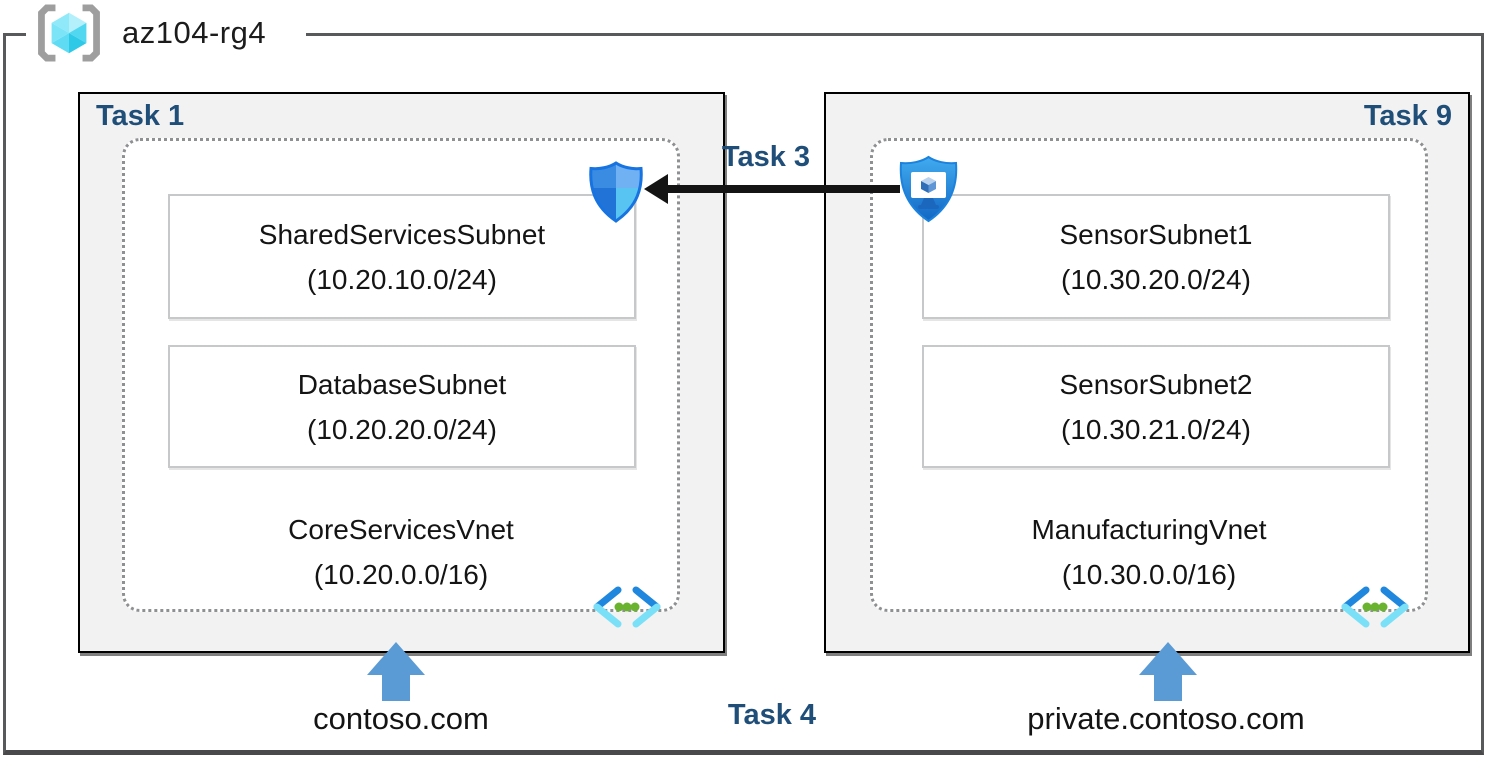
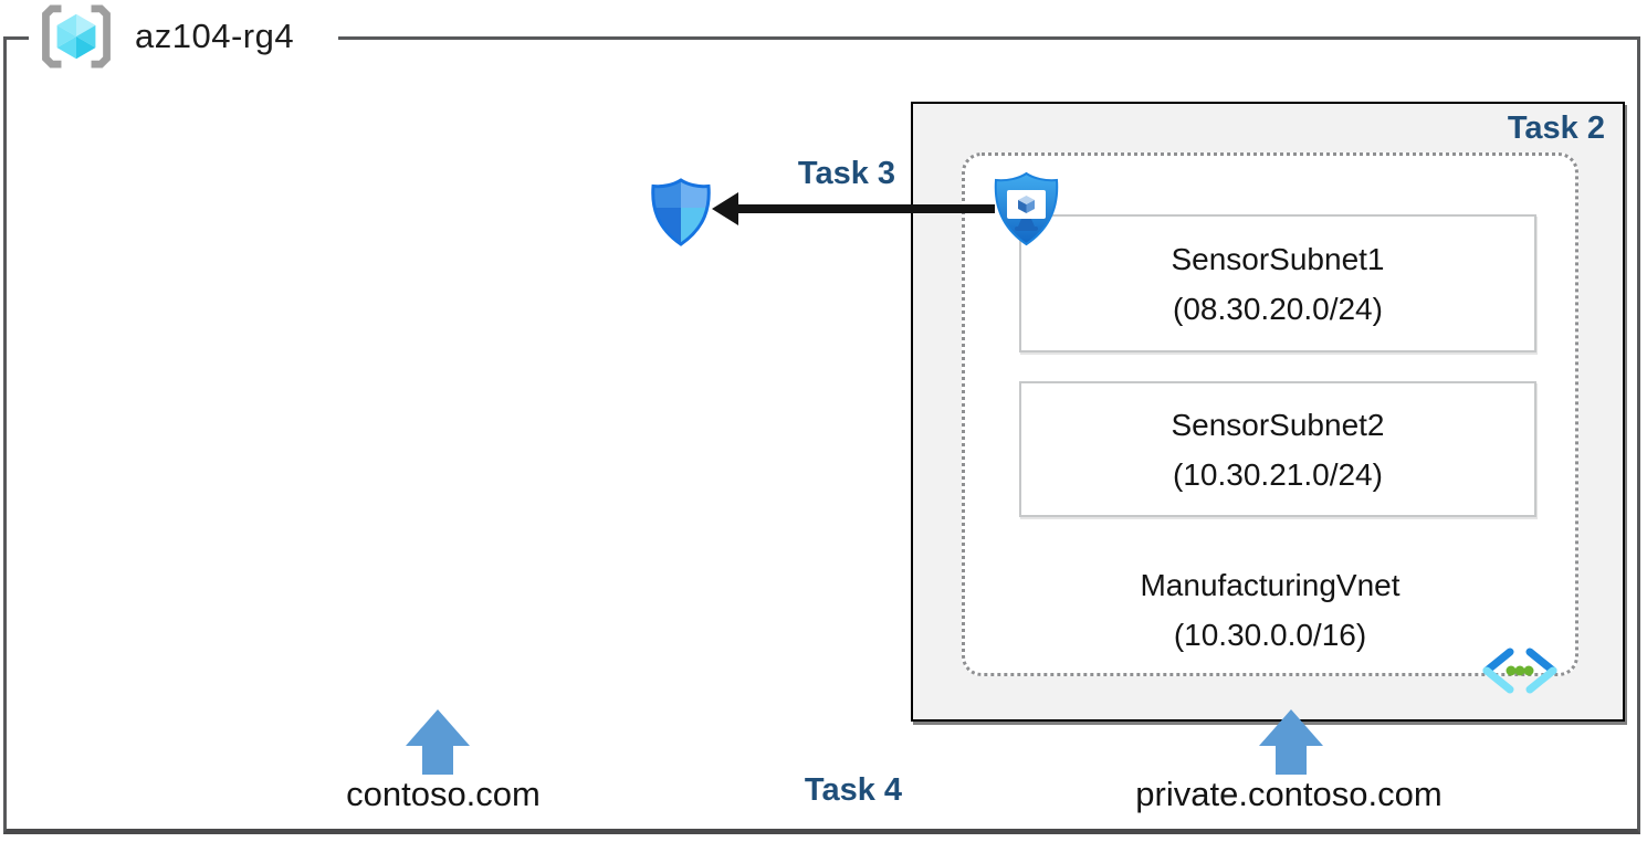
  az104-rg4
- Task 1
- SharedServicesSubnet
- (10.20.10.0/24)
- DatabaseSubnet
- (10.20.20.0/24)
- CoreServicesVnet
- (10.20.0.0/16)
- Task 9
+ Task 2
  SensorSubnet1
- (10.30.20.0/24)
+ (08.30.20.0/24)
  SensorSubnet2
  (10.30.21.0/24)
  ManufacturingVnet
  (10.30.0.0/16)
  Task 3
  contoso.com
  Task 4
  private.contoso.com
